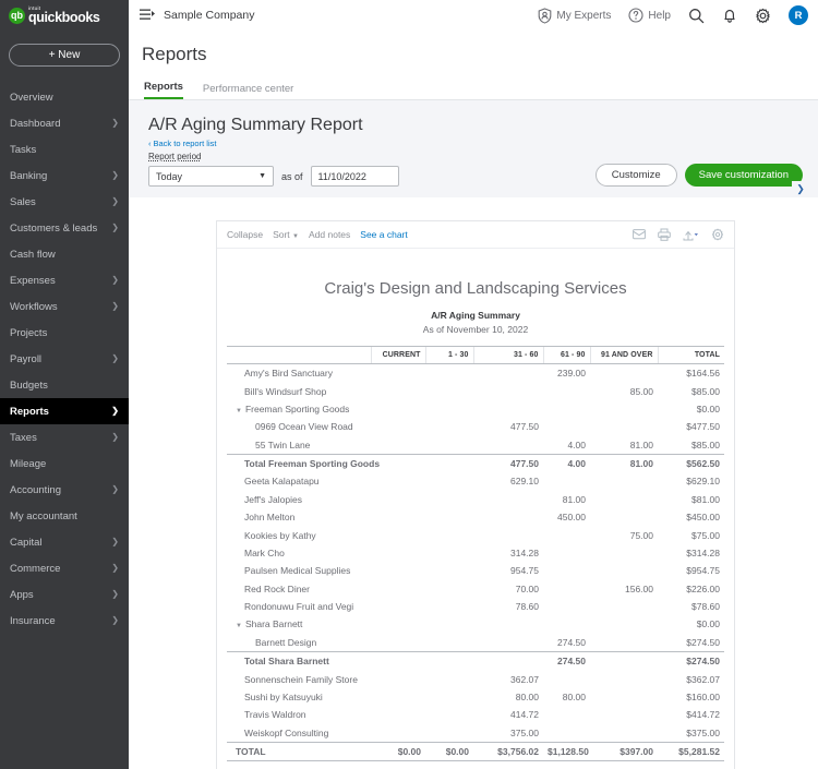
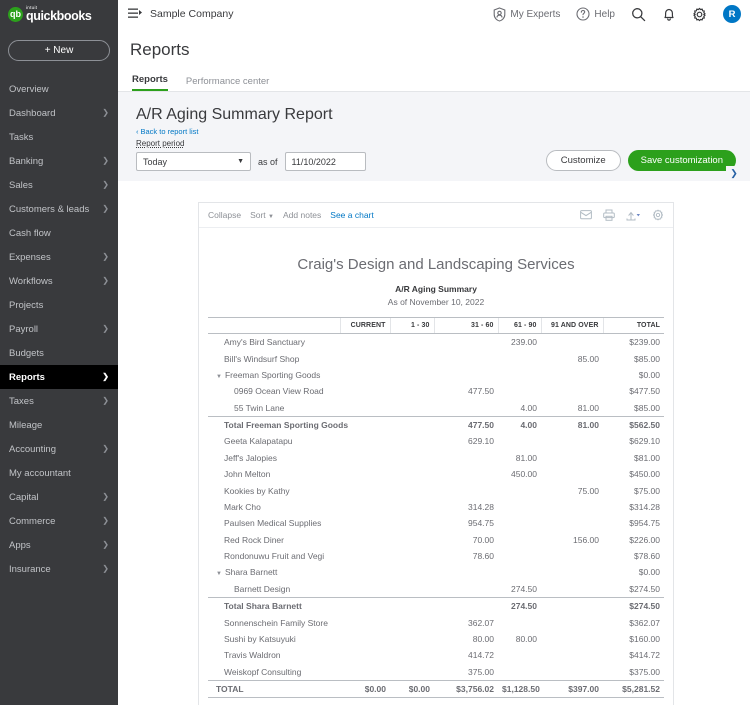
  qb
  quickbooks
  Sample Company
  My Experts
  Help
  R
  + New
  Overview
  Dashboard
  ❯
  Tasks
  Banking
  ❯
  Sales
  ❯
  Customers & leads
  ❯
  Cash flow
  Expenses
  ❯
  Workflows
  ❯
  Projects
  Payroll
  ❯
  Budgets
  Reports
  ❯
  Taxes
  ❯
  Mileage
  Accounting
  ❯
  My accountant
  Capital
  ❯
  Commerce
  ❯
  Apps
  ❯
  Insurance
  ❯
  Reports
  Reports
  Performance center
  A/R Aging Summary Report
  ‹
  Back to report list
  Report period
  Today
  as of
  11/10/2022
  Customize
  Save customization
  ❯
  Collapse
  Sort
  Add notes
  See a chart
  Craig's Design and Landscaping Services
  A/R Aging Summary
  As of November 10, 2022
- Amy's Bird Sanctuary				239.00		$164.56
+ Amy's Bird Sanctuary				239.00		$239.00
  Bill's Windsurf Shop					85.00	$85.00
  Freeman Sporting Goods						$0.00
  0969 Ocean View Road			477.50			$477.50
  55 Twin Lane				4.00	81.00	$85.00
  Total Freeman Sporting Goods			477.50	4.00	81.00	$562.50
  Geeta Kalapatapu			629.10			$629.10
  Jeff's Jalopies				81.00		$81.00
  John Melton				450.00		$450.00
  Kookies by Kathy					75.00	$75.00
  Mark Cho			314.28			$314.28
  Paulsen Medical Supplies			954.75			$954.75
  Red Rock Diner			70.00		156.00	$226.00
  Rondonuwu Fruit and Vegi			78.60			$78.60
  Shara Barnett						$0.00
  Barnett Design				274.50		$274.50
  Total Shara Barnett				274.50		$274.50
  Sonnenschein Family Store			362.07			$362.07
  Sushi by Katsuyuki			80.00	80.00		$160.00
  Travis Waldron			414.72			$414.72
  Weiskopf Consulting			375.00			$375.00
  TOTAL	$0.00	$0.00	$3,756.02	$1,128.50	$397.00	$5,281.52
